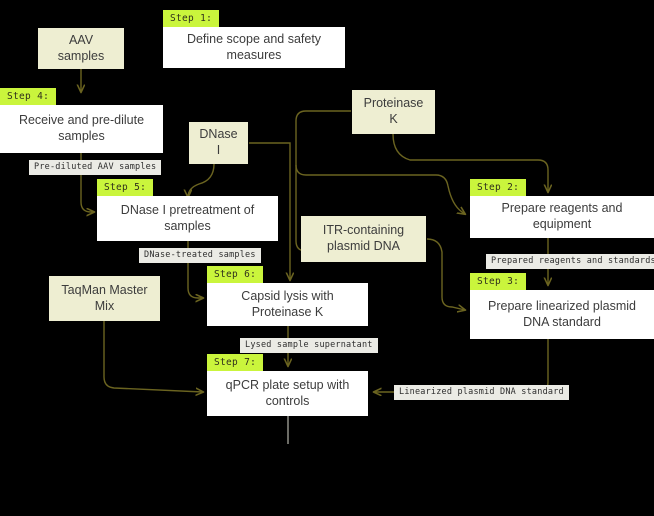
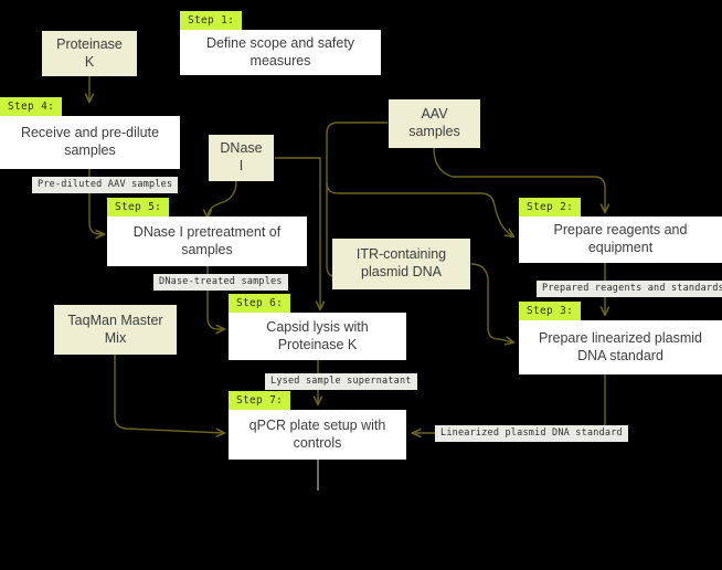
- AAV samples
+ Proteinase K
  DNase I
- Proteinase K
+ AAV samples
  ITR-containing plasmid DNA
  TaqMan Master Mix
  Step 1:
  Define scope and safety measures
  Step 4:
  Receive and pre-dilute samples
  Step 5:
  DNase I pretreatment of samples
  Step 2:
  Prepare reagents and equipment
  Step 6:
  Capsid lysis with Proteinase K
  Step 3:
  Prepare linearized plasmid DNA standard
  Step 7:
  qPCR plate setup with controls
  Pre-diluted AAV samples
  DNase-treated samples
  Prepared reagents and standards
  Lysed sample supernatant
  Linearized plasmid DNA standard
